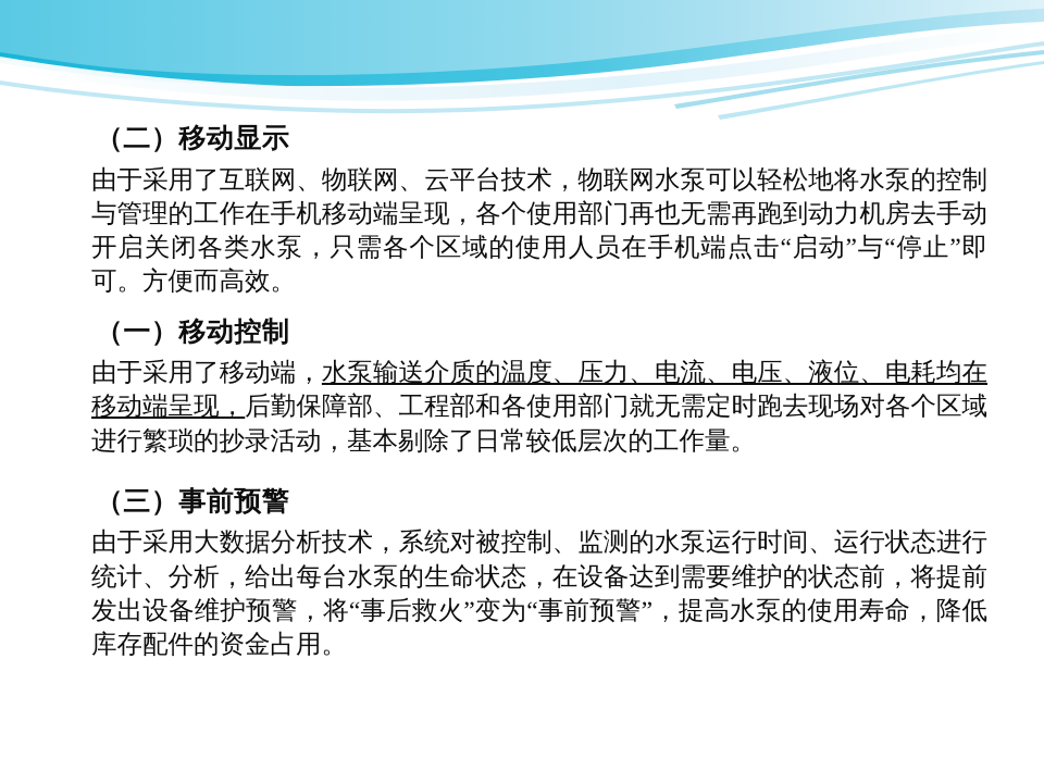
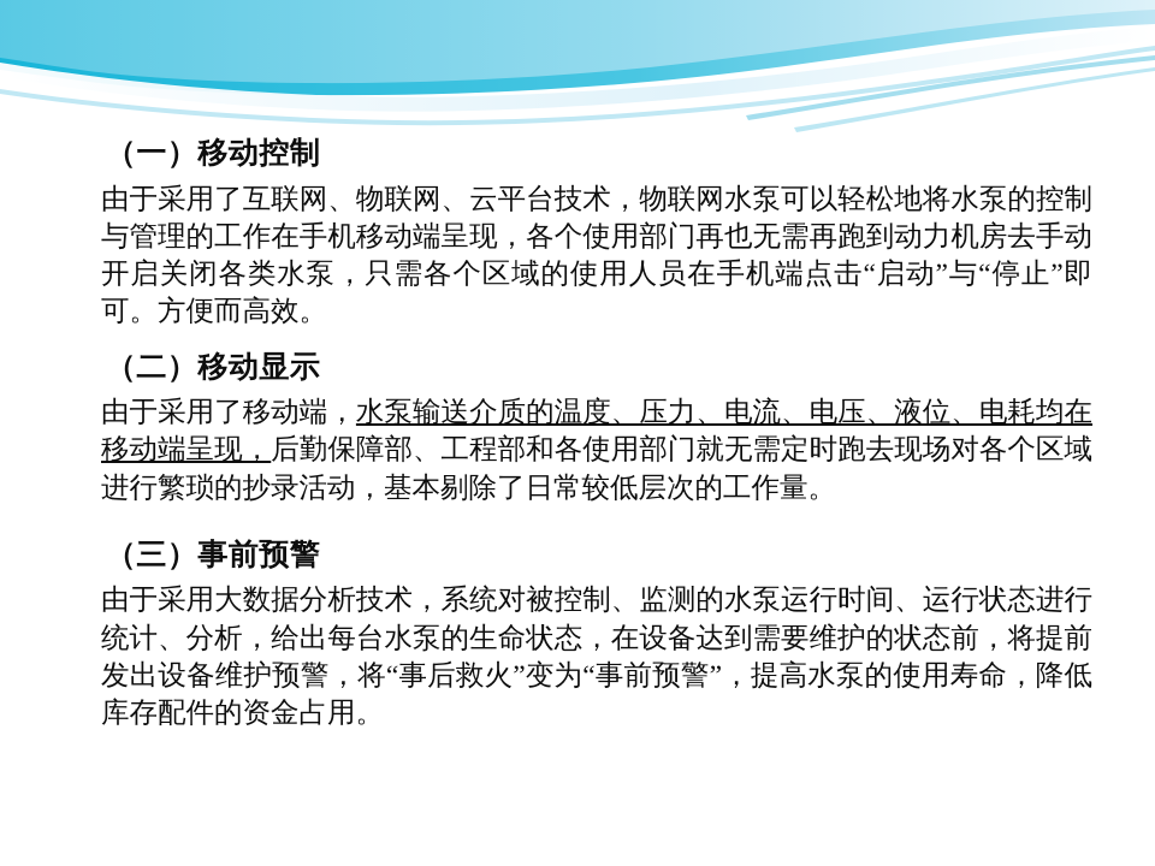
- （二）移动显示
+ （一）移动控制
  由于采用了互联网、物联网、云平台技术，物联网水泵可以轻松地将水泵的控制与管理的工作在手机移动端呈现，各个使用部门再也无需再跑到动力机房去手动开启关闭各类水泵，只需各个区域的使用人员在手机端点击“启动”与“停止”即可。方便而高效。
- （一）移动控制
+ （二）移动显示
  由于采用了移动端，水泵输送介质的温度、压力、电流、电压、液位、电耗均在移动端呈现，后勤保障部、工程部和各使用部门就无需定时跑去现场对各个区域进行繁琐的抄录活动，基本剔除了日常较低层次的工作量。
  （三）事前预警
  由于采用大数据分析技术，系统对被控制、监测的水泵运行时间、运行状态进行统计、分析，给出每台水泵的生命状态，在设备达到需要维护的状态前，将提前发出设备维护预警，将“事后救火”变为“事前预警”，提高水泵的使用寿命，降低库存配件的资金占用。
